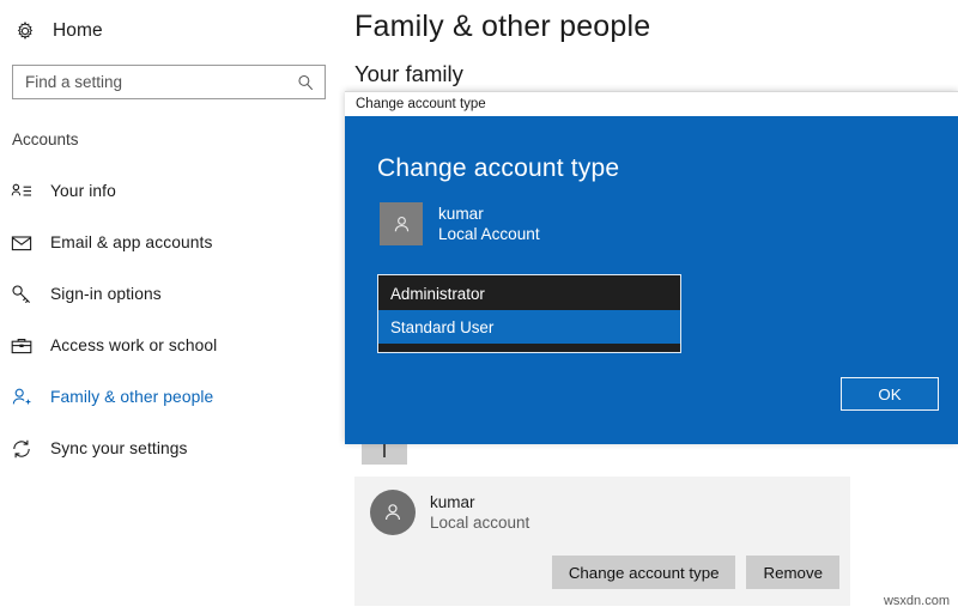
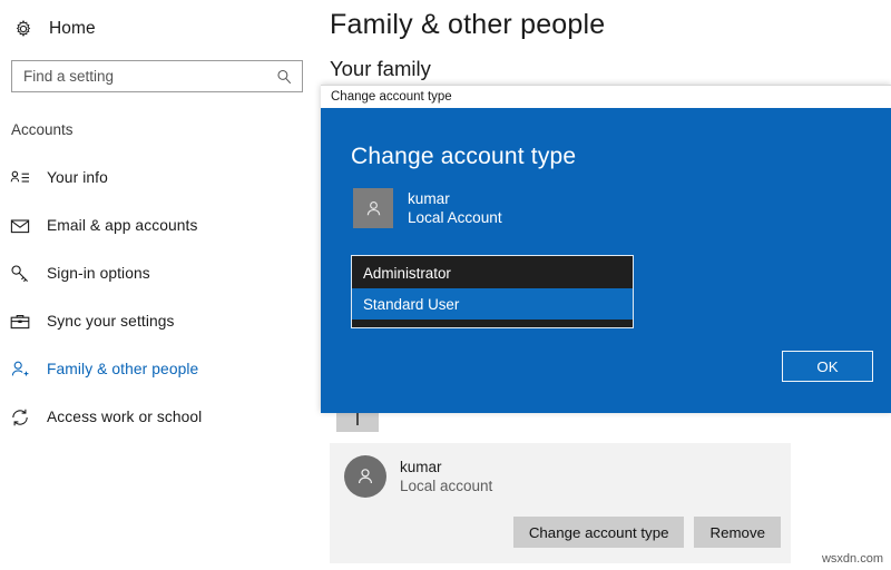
  Home
  Find a setting
  Accounts
  Your info
  Email & app accounts
  Sign-in options
- Access work or school
+ Sync your settings
  Family & other people
- Sync your settings
+ Access work or school
  Family & other people
  Your family
  kumar
  Local account
  Change account type
  Remove
  Change account type
  Change account type
  kumar
  Local Account
  Administrator
  Standard User
  OK
  wsxdn.com
